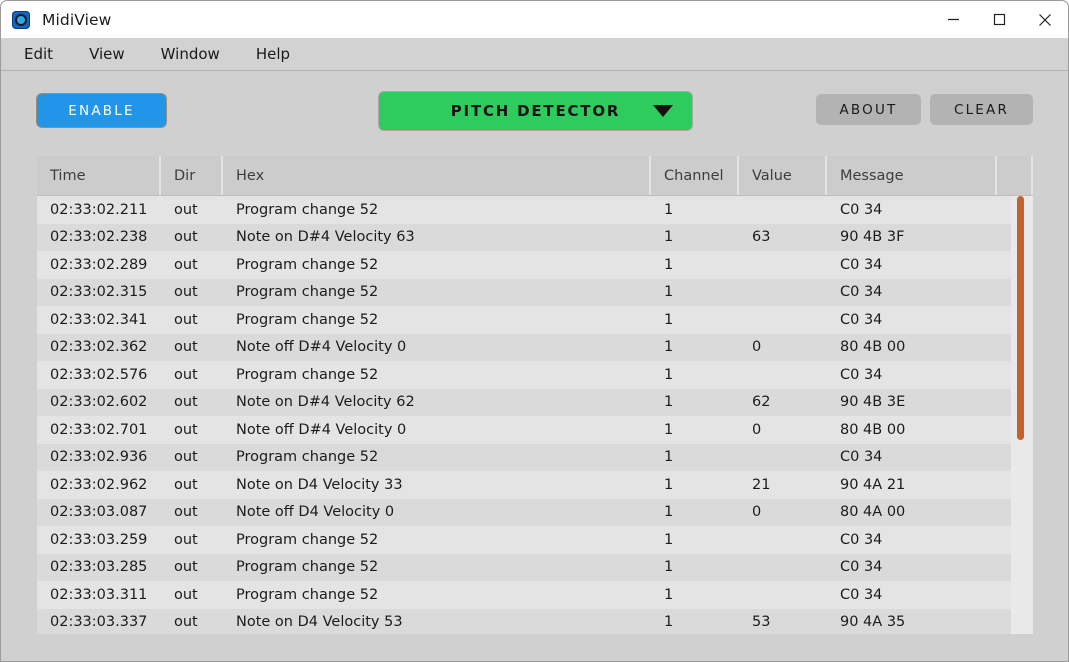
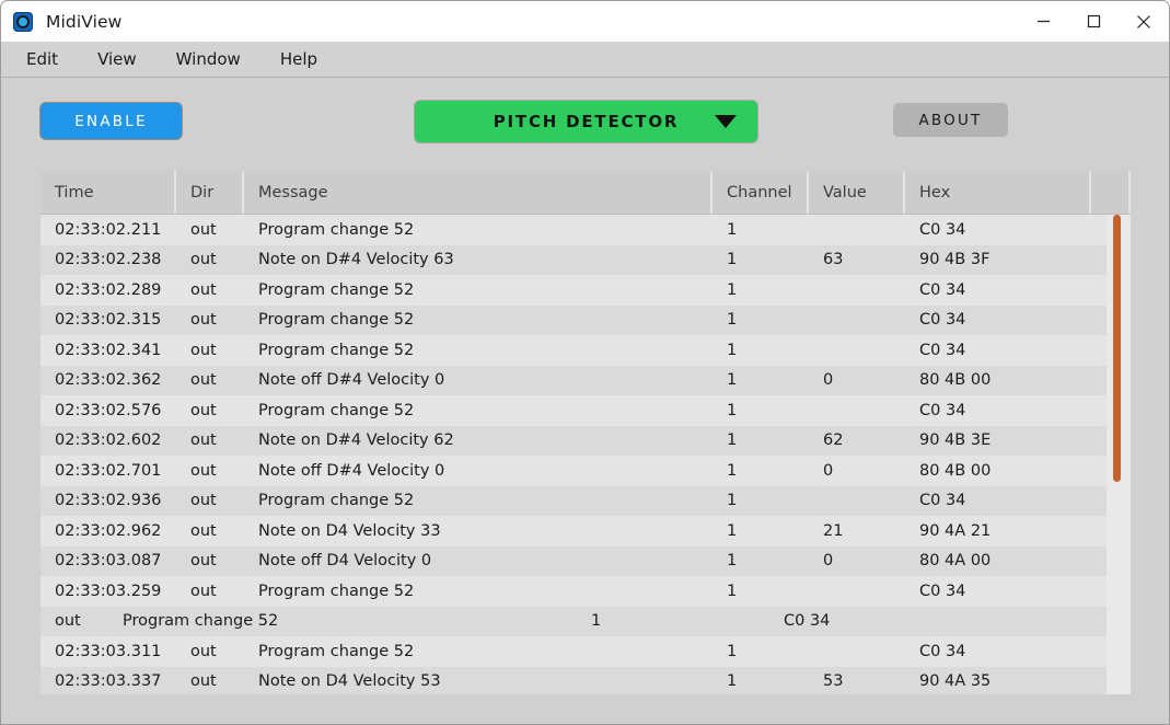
  MidiView
  Edit
  View
  Window
  Help
  ENABLE
  PITCH DETECTOR
  ABOUT
- CLEAR
  Time
  Dir
- Hex
+ Message
  Channel
  Value
- Message
+ Hex
  02:33:02.211
  out
  Program change 52
  1
  C0 34
  02:33:02.238
  out
  Note on D#4 Velocity 63
  1
  63
  90 4B 3F
  02:33:02.289
  out
  Program change 52
  1
  C0 34
  02:33:02.315
  out
  Program change 52
  1
  C0 34
  02:33:02.341
  out
  Program change 52
  1
  C0 34
  02:33:02.362
  out
  Note off D#4 Velocity 0
  1
  0
  80 4B 00
  02:33:02.576
  out
  Program change 52
  1
  C0 34
  02:33:02.602
  out
  Note on D#4 Velocity 62
  1
  62
  90 4B 3E
  02:33:02.701
  out
  Note off D#4 Velocity 0
  1
  0
  80 4B 00
  02:33:02.936
  out
  Program change 52
  1
  C0 34
  02:33:02.962
  out
  Note on D4 Velocity 33
  1
  21
  90 4A 21
  02:33:03.087
  out
  Note off D4 Velocity 0
  1
  0
  80 4A 00
  02:33:03.259
  out
  Program change 52
  1
  C0 34
- 02:33:03.285
  out
  Program change 52
  1
  C0 34
  02:33:03.311
  out
  Program change 52
  1
  C0 34
  02:33:03.337
  out
  Note on D4 Velocity 53
  1
  53
  90 4A 35
